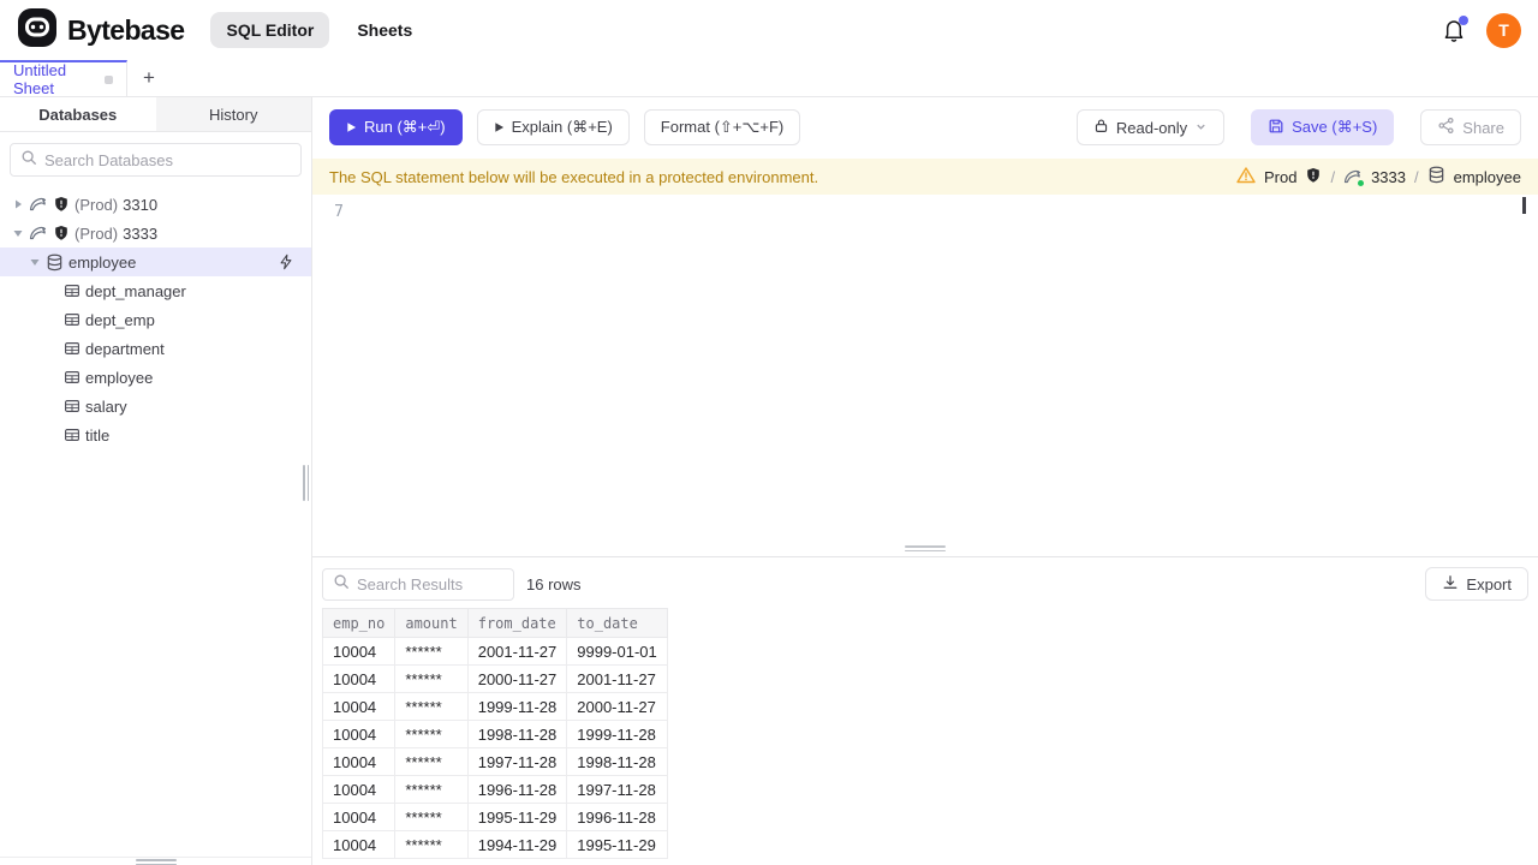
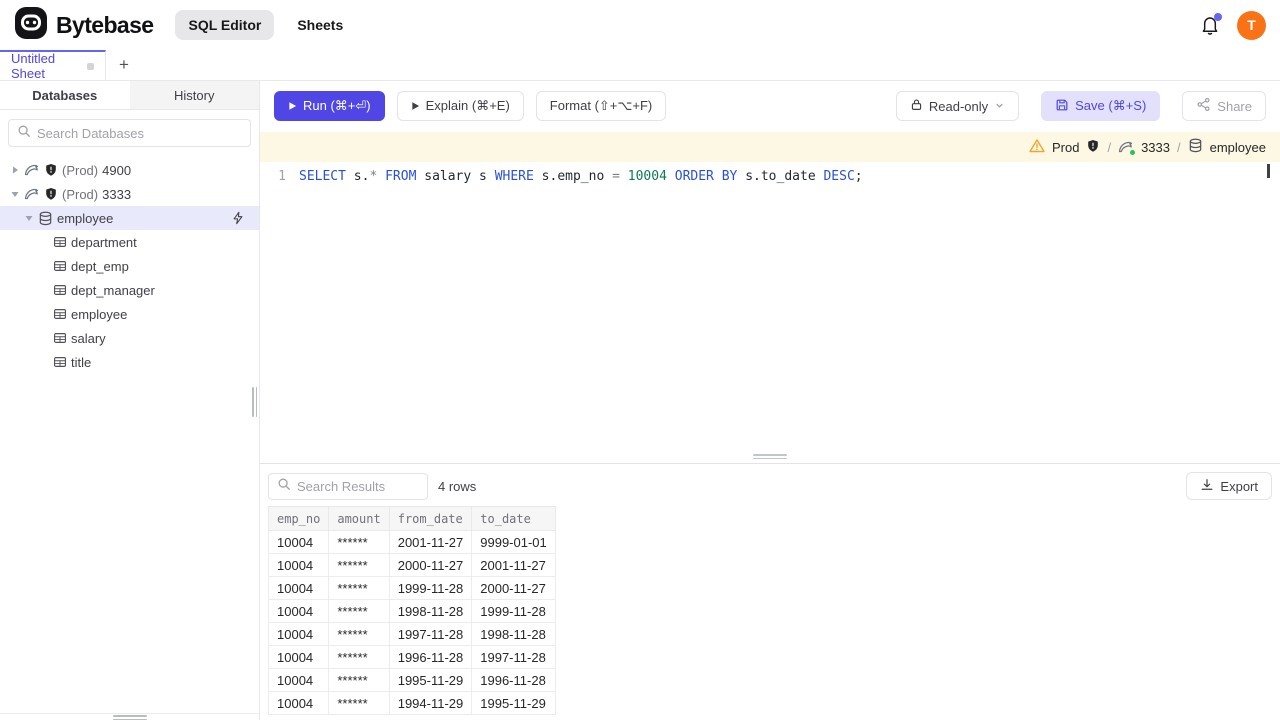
  Bytebase
  SQL Editor
  Sheets
  T
  Untitled Sheet
  +
  Databases
  History
  Search Databases
  (Prod)
- 3310
+ 4900
  (Prod)
  3333
  employee
- dept_manager
+ department
  dept_emp
- department
+ dept_manager
  employee
  salary
  title
  Run (⌘+⏎)
  Explain (⌘+E)
  Format (⇧+⌥+F)
  Read-only
  Save (⌘+S)
  Share
- The SQL statement below will be executed in a protected environment.
  Prod
  /
  3333
  /
  employee
- 7
+ 1
+ SELECT s.* FROM salary s WHERE s.emp_no = 10004 ORDER BY s.to_date DESC;
  Search Results
- 16 rows
+ 4 rows
  Export
  emp_no	amount	from_date	to_date
  10004	******	2001-11-27	9999-01-01
  10004	******	2000-11-27	2001-11-27
  10004	******	1999-11-28	2000-11-27
  10004	******	1998-11-28	1999-11-28
  10004	******	1997-11-28	1998-11-28
  10004	******	1996-11-28	1997-11-28
  10004	******	1995-11-29	1996-11-28
  10004	******	1994-11-29	1995-11-29
